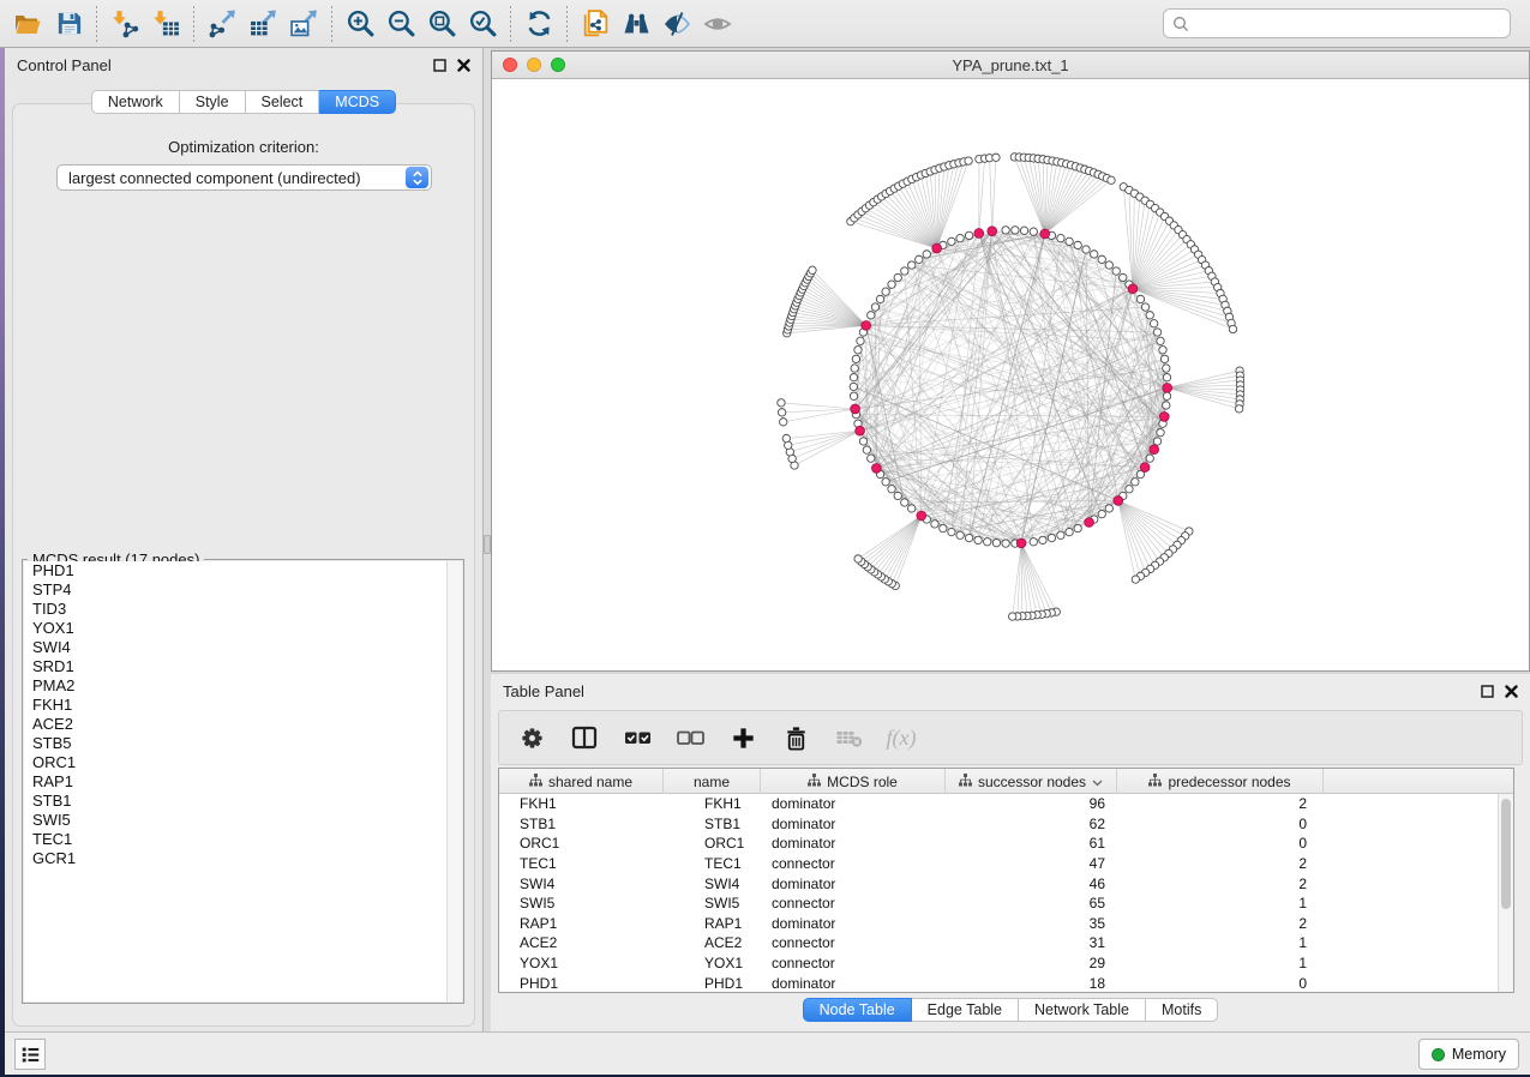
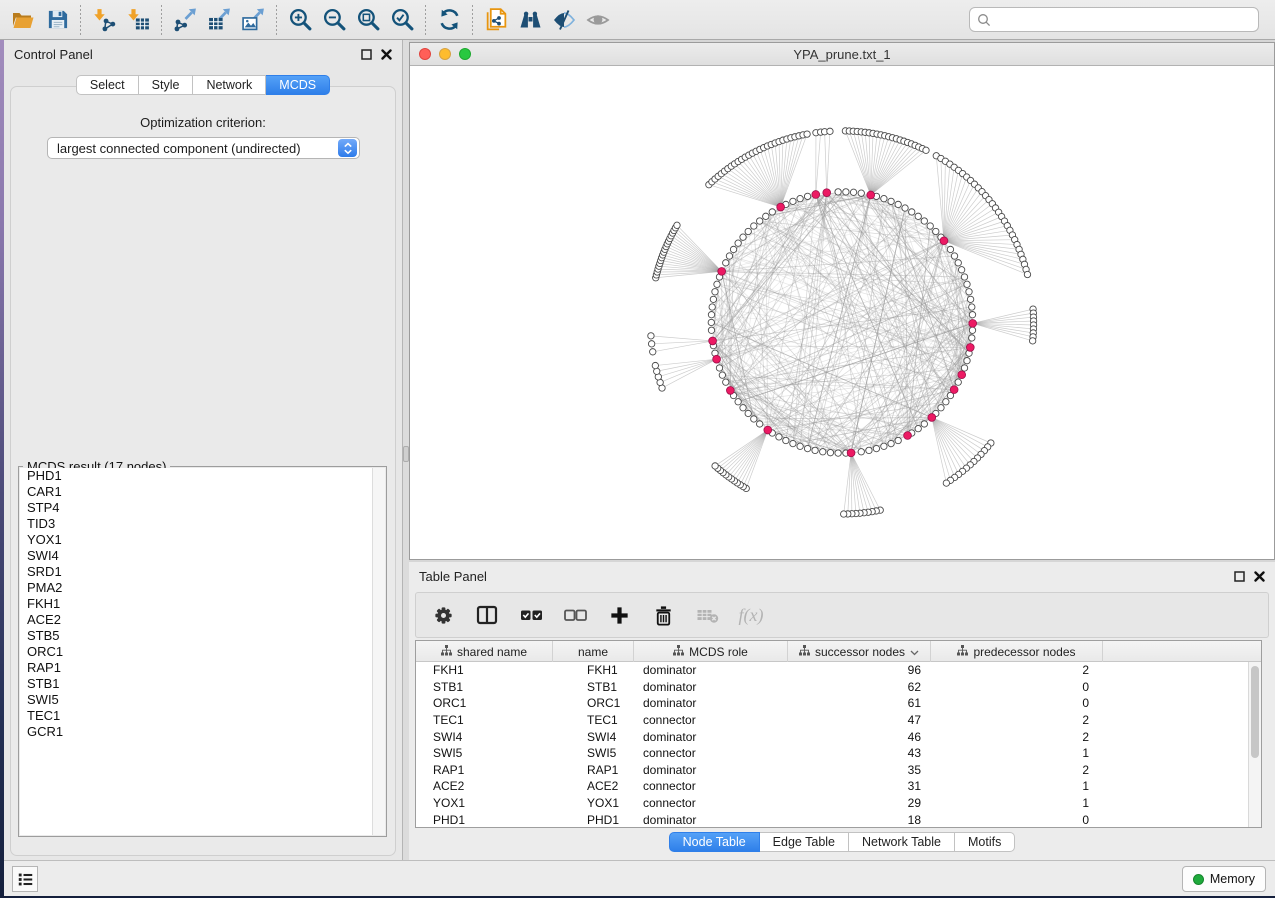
  Control Panel
- Network
+ Select
  Style
- Select
+ Network
  MCDS
  Optimization criterion:
  largest connected component (undirected)
  MCDS result (17 nodes)
  PHD1
+ CAR1
  STP4
  TID3
  YOX1
  SWI4
  SRD1
  PMA2
  FKH1
  ACE2
  STB5
  ORC1
  RAP1
  STB1
  SWI5
  TEC1
  GCR1
  YPA_prune.txt_1
  Table Panel
  f(x)
  shared name
  name
  MCDS role
  successor nodes
  predecessor nodes
  FKH1
  FKH1
  dominator
  96
  2
  STB1
  STB1
  dominator
  62
  0
  ORC1
  ORC1
  dominator
  61
  0
  TEC1
  TEC1
  connector
  47
  2
  SWI4
  SWI4
  dominator
  46
  2
  SWI5
  SWI5
  connector
- 65
+ 43
  1
  RAP1
  RAP1
  dominator
  35
  2
  ACE2
  ACE2
  connector
  31
  1
  YOX1
  YOX1
  connector
  29
  1
  PHD1
  PHD1
  dominator
  18
  0
  Node Table
  Edge Table
  Network Table
  Motifs
  Memory
